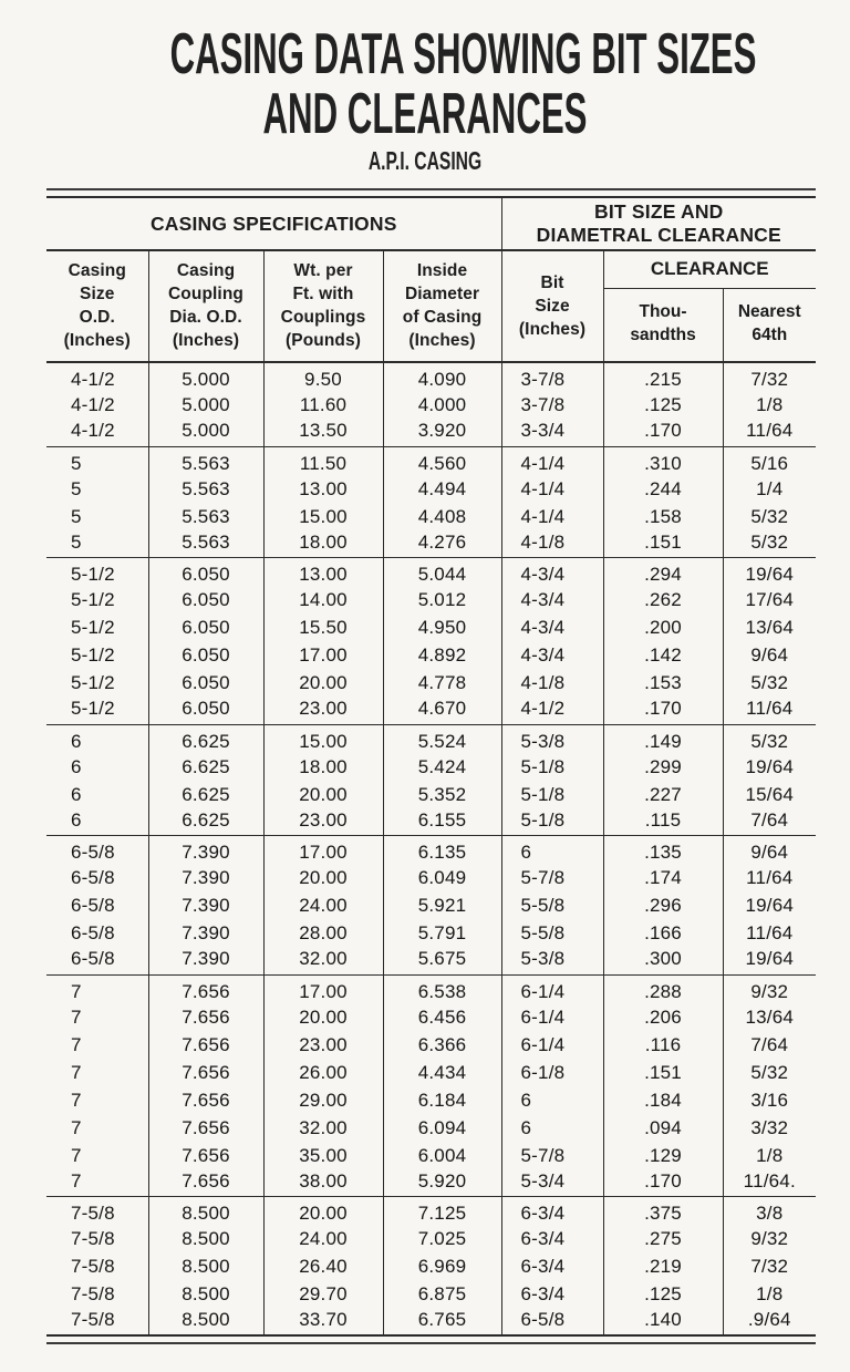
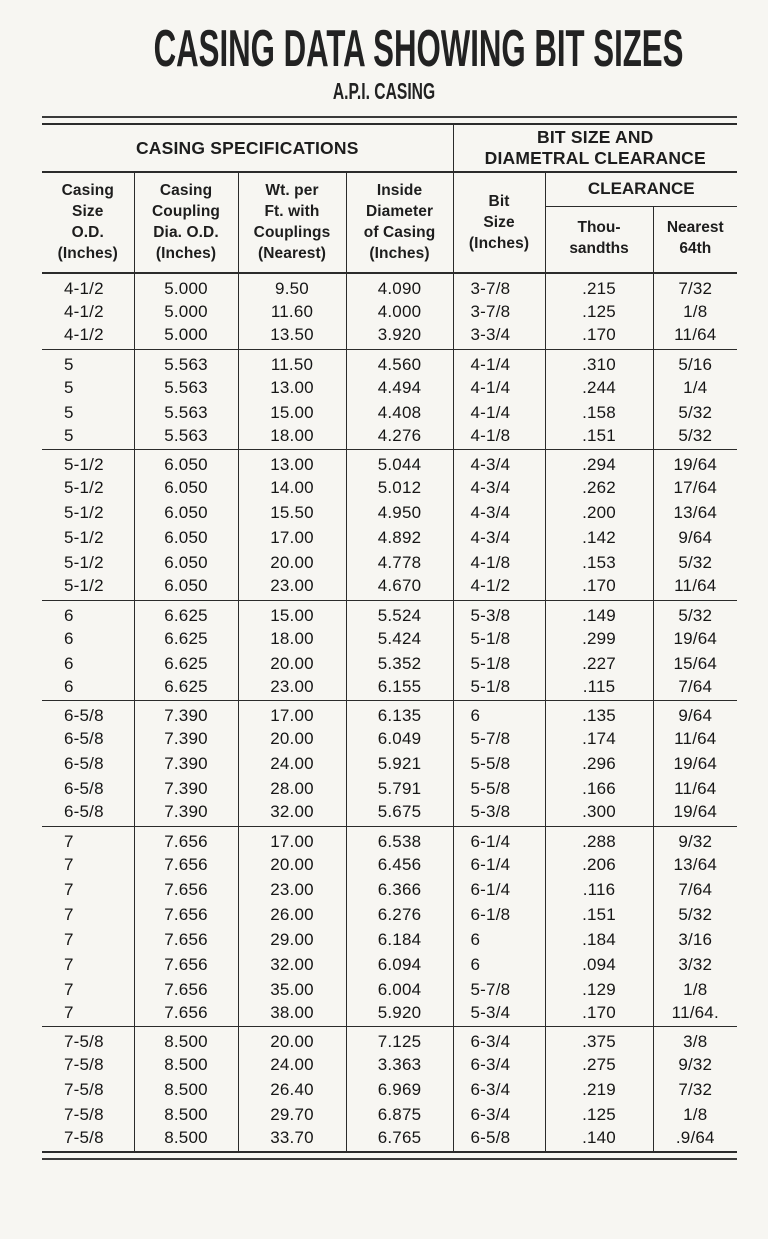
  CASING DATA SHOWING BIT SIZES
- AND CLEARANCES
  A.P.I. CASING
  CASING SPECIFICATIONS	BIT SIZE AND DIAMETRAL CLEARANCE
- Casing Size O.D. (Inches)	Casing Coupling Dia. O.D. (Inches)	Wt. per Ft. with Couplings (Pounds)	Inside Diameter of Casing (Inches)	Bit Size (Inches)	CLEARANCE
+ Casing Size O.D. (Inches)	Casing Coupling Dia. O.D. (Inches)	Wt. per Ft. with Couplings (Nearest)	Inside Diameter of Casing (Inches)	Bit Size (Inches)	CLEARANCE
  Thou- sandths	Nearest 64th
  4-1/2	5.000	9.50	4.090	3-7/8	.215	7/32
  4-1/2	5.000	11.60	4.000	3-7/8	.125	1/8
  4-1/2	5.000	13.50	3.920	3-3/4	.170	11/64
  5	5.563	11.50	4.560	4-1/4	.310	5/16
  5	5.563	13.00	4.494	4-1/4	.244	1/4
  5	5.563	15.00	4.408	4-1/4	.158	5/32
  5	5.563	18.00	4.276	4-1/8	.151	5/32
  5-1/2	6.050	13.00	5.044	4-3/4	.294	19/64
  5-1/2	6.050	14.00	5.012	4-3/4	.262	17/64
  5-1/2	6.050	15.50	4.950	4-3/4	.200	13/64
  5-1/2	6.050	17.00	4.892	4-3/4	.142	9/64
  5-1/2	6.050	20.00	4.778	4-1/8	.153	5/32
  5-1/2	6.050	23.00	4.670	4-1/2	.170	11/64
  6	6.625	15.00	5.524	5-3/8	.149	5/32
  6	6.625	18.00	5.424	5-1/8	.299	19/64
  6	6.625	20.00	5.352	5-1/8	.227	15/64
  6	6.625	23.00	6.155	5-1/8	.115	7/64
  6-5/8	7.390	17.00	6.135	6	.135	9/64
  6-5/8	7.390	20.00	6.049	5-7/8	.174	11/64
  6-5/8	7.390	24.00	5.921	5-5/8	.296	19/64
  6-5/8	7.390	28.00	5.791	5-5/8	.166	11/64
  6-5/8	7.390	32.00	5.675	5-3/8	.300	19/64
  7	7.656	17.00	6.538	6-1/4	.288	9/32
  7	7.656	20.00	6.456	6-1/4	.206	13/64
  7	7.656	23.00	6.366	6-1/4	.116	7/64
- 7	7.656	26.00	4.434	6-1/8	.151	5/32
+ 7	7.656	26.00	6.276	6-1/8	.151	5/32
  7	7.656	29.00	6.184	6	.184	3/16
  7	7.656	32.00	6.094	6	.094	3/32
  7	7.656	35.00	6.004	5-7/8	.129	1/8
  7	7.656	38.00	5.920	5-3/4	.170	11/64.
  7-5/8	8.500	20.00	7.125	6-3/4	.375	3/8
- 7-5/8	8.500	24.00	7.025	6-3/4	.275	9/32
+ 7-5/8	8.500	24.00	3.363	6-3/4	.275	9/32
  7-5/8	8.500	26.40	6.969	6-3/4	.219	7/32
  7-5/8	8.500	29.70	6.875	6-3/4	.125	1/8
  7-5/8	8.500	33.70	6.765	6-5/8	.140	.9/64
